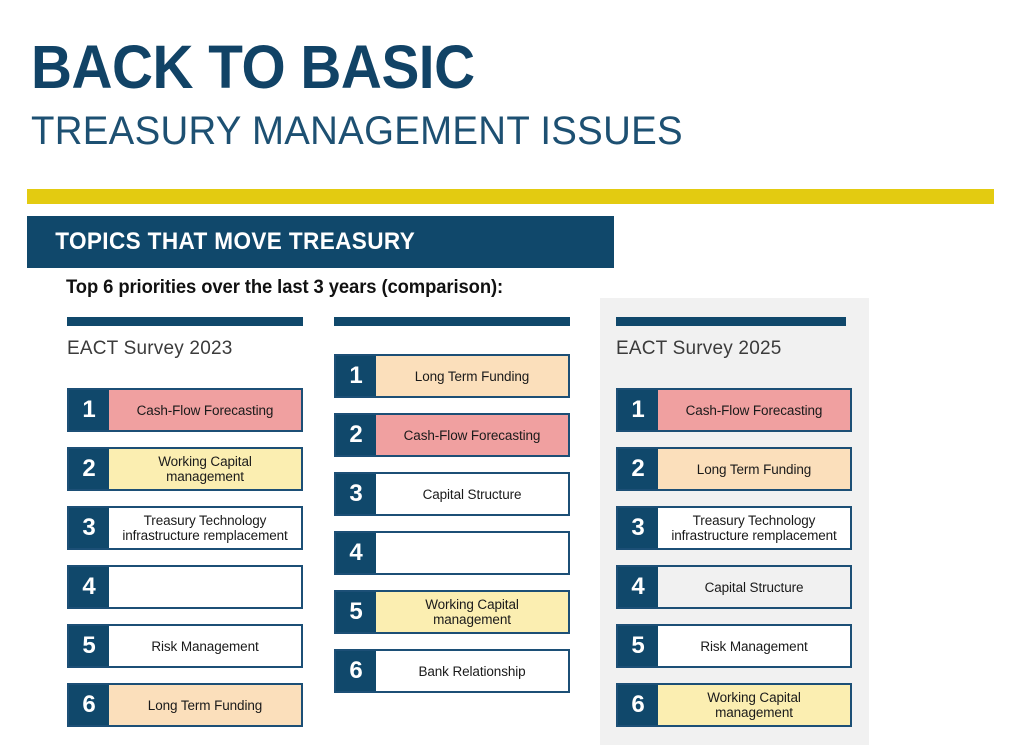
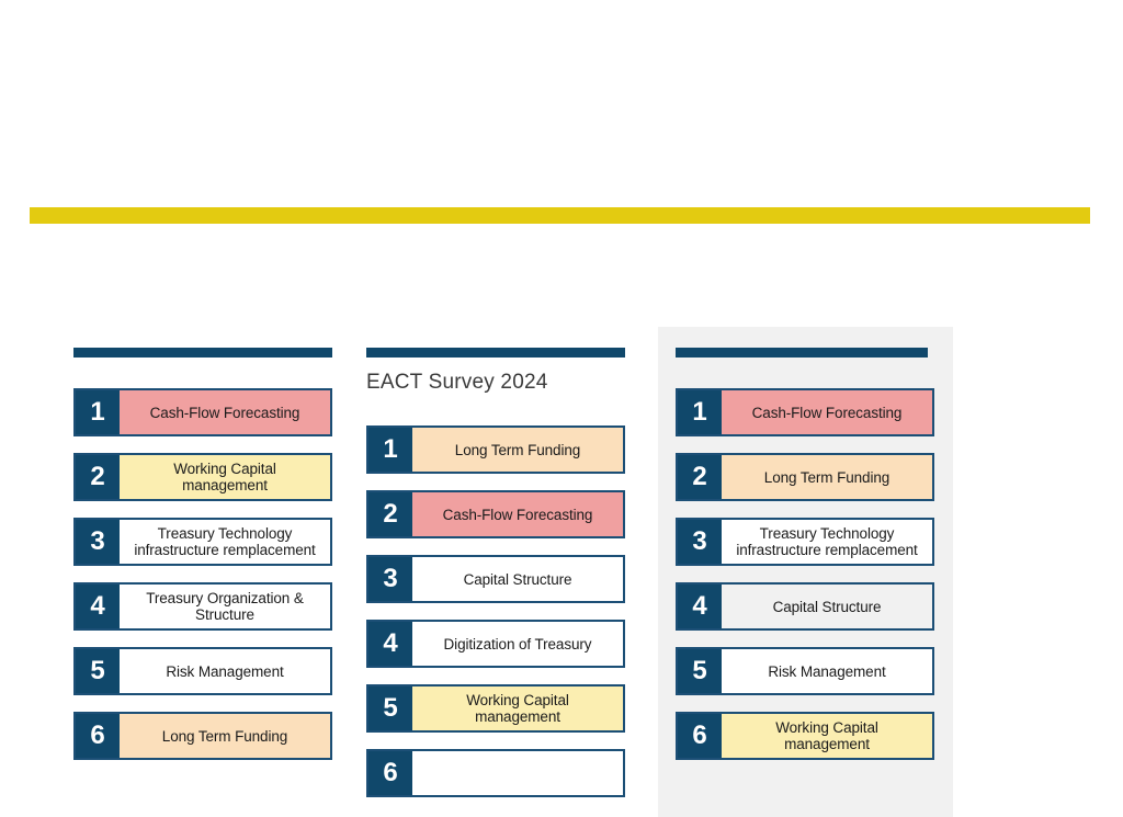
- BACK TO BASIC
- TREASURY MANAGEMENT ISSUES
- TOPICS THAT MOVE TREASURY
- Top 6 priorities over the last 3 years (comparison):
- EACT Survey 2023
  1
  Cash-Flow Forecasting
  2
  Working Capital
  management
  3
  Treasury Technology
  infrastructure remplacement
  4
+ Treasury Organization &
+ Structure
  5
  Risk Management
  6
  Long Term Funding
+ EACT Survey 2024
  1
  Long Term Funding
  2
  Cash-Flow Forecasting
  3
  Capital Structure
  4
+ Digitization of Treasury
  5
  Working Capital
  management
  6
- Bank Relationship
- EACT Survey 2025
  1
  Cash-Flow Forecasting
  2
  Long Term Funding
  3
  Treasury Technology
  infrastructure remplacement
  4
  Capital Structure
  5
  Risk Management
  6
  Working Capital
  management
